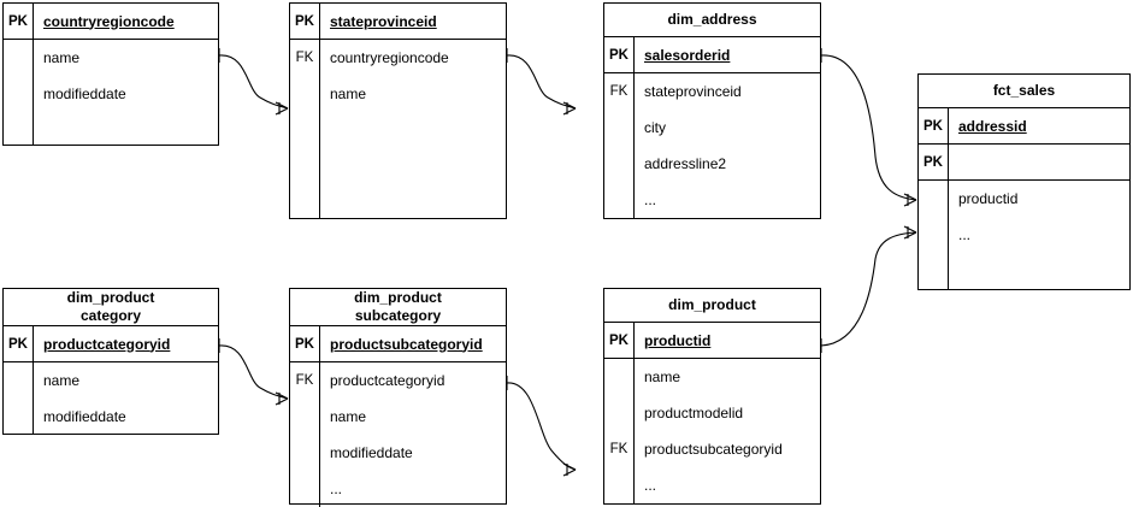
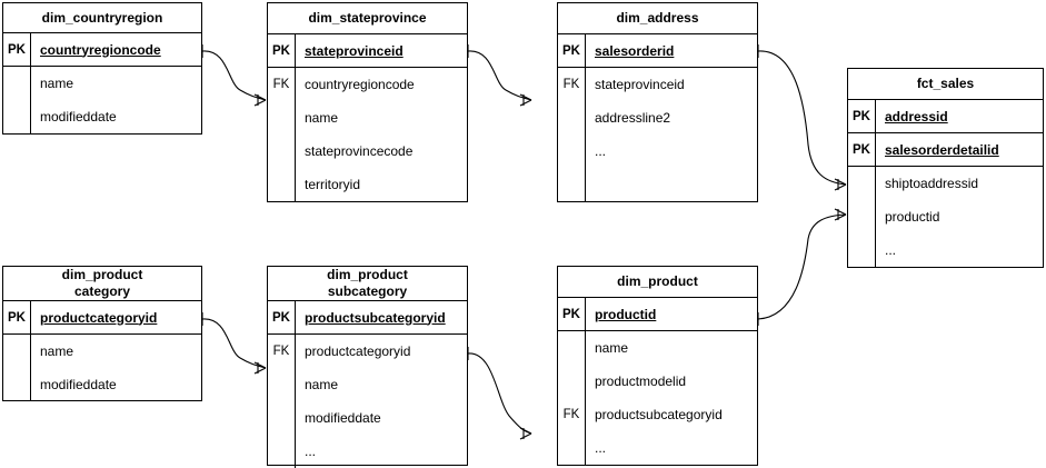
+ dim_countryregion
  PK
  countryregioncode
  name
  modifieddate
+ dim_stateprovince
  PK
  stateprovinceid
  FK
  countryregioncode
  name
+ stateprovincecode
+ territoryid
  dim_address
  PK
  salesorderid
  FK
  stateprovinceid
- city
  addressline2
  ...
  fct_sales
  PK
  addressid
  PK
+ salesorderdetailid
+ shiptoaddressid
  productid
  ...
  dim_product
  category
  PK
  productcategoryid
  name
  modifieddate
  dim_product
  subcategory
  PK
  productsubcategoryid
  FK
  productcategoryid
  name
  modifieddate
  ...
  dim_product
  PK
  productid
  FK
  name
  productmodelid
  productsubcategoryid
  ...
